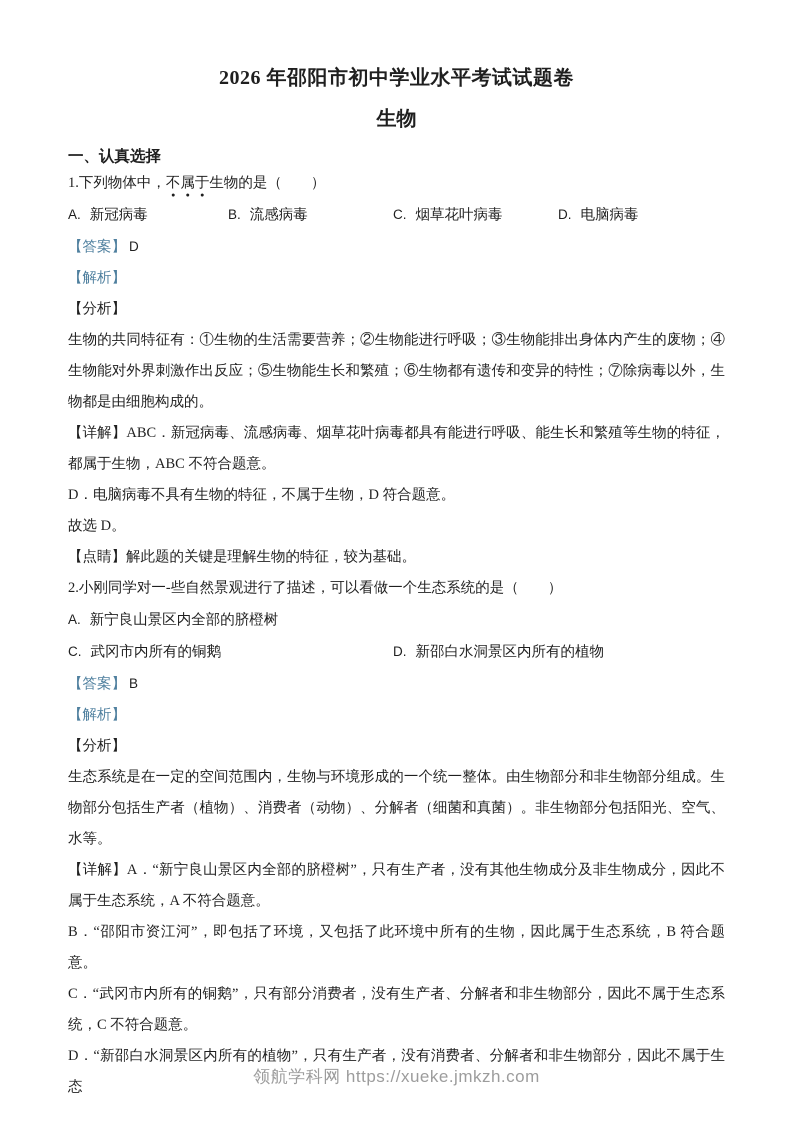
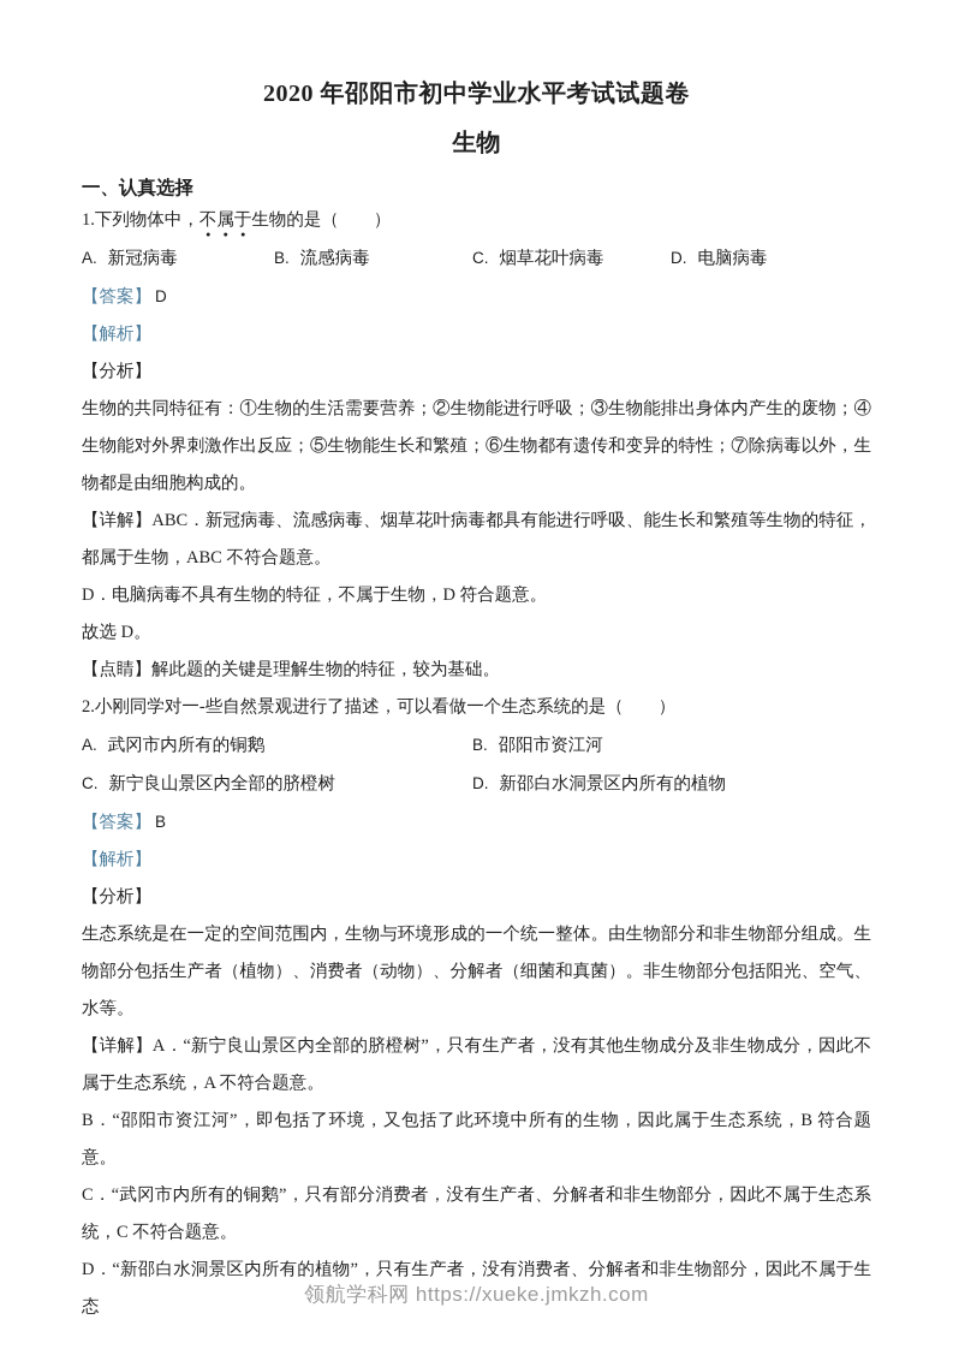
- 2026 年邵阳市初中学业水平考试试题卷
+ 2020 年邵阳市初中学业水平考试试题卷
  生物
  一、认真选择
  1.下列物体中，不属于生物的是（ ）
  A. 新冠病毒
  B. 流感病毒
  C. 烟草花叶病毒
  D. 电脑病毒
  【答案】 D
  【解析】
  【分析】
  生物的共同特征有：①生物的生活需要营养；②生物能进行呼吸；③生物能排出身体内产生的废物；④生物能对外界刺激作出反应；⑤生物能生长和繁殖；⑥生物都有遗传和变异的特性；⑦除病毒以外，生物都是由细胞构成的。
  【详解】ABC．新冠病毒、流感病毒、烟草花叶病毒都具有能进行呼吸、能生长和繁殖等生物的特征，都属于生物，ABC 不符合题意。
  D．电脑病毒不具有生物的特征，不属于生物，D 符合题意。
  故选 D。
  【点睛】解此题的关键是理解生物的特征，较为基础。
  2.小刚同学对一-些自然景观进行了描述，可以看做一个生态系统的是（ ）
- A. 新宁良山景区内全部的脐橙树
+ A. 武冈市内所有的铜鹅
+ B. 邵阳市资江河
- C. 武冈市内所有的铜鹅
+ C. 新宁良山景区内全部的脐橙树
  D. 新邵白水洞景区内所有的植物
  【答案】 B
  【解析】
  【分析】
  生态系统是在一定的空间范围内，生物与环境形成的一个统一整体。由生物部分和非生物部分组成。生物部分包括生产者（植物）、消费者（动物）、分解者（细菌和真菌）。非生物部分包括阳光、空气、水等。
  【详解】A．“新宁良山景区内全部的脐橙树”，只有生产者，没有其他生物成分及非生物成分，因此不属于生态系统，A 不符合题意。
  B．“邵阳市资江河”，即包括了环境，又包括了此环境中所有的生物，因此属于生态系统，B 符合题意。
  C．“武冈市内所有的铜鹅”，只有部分消费者，没有生产者、分解者和非生物部分，因此不属于生态系统，C 不符合题意。
  D．“新邵白水洞景区内所有的植物”，只有生产者，没有消费者、分解者和非生物部分，因此不属于生态
  领航学科网 https://xueke.jmkzh.com
